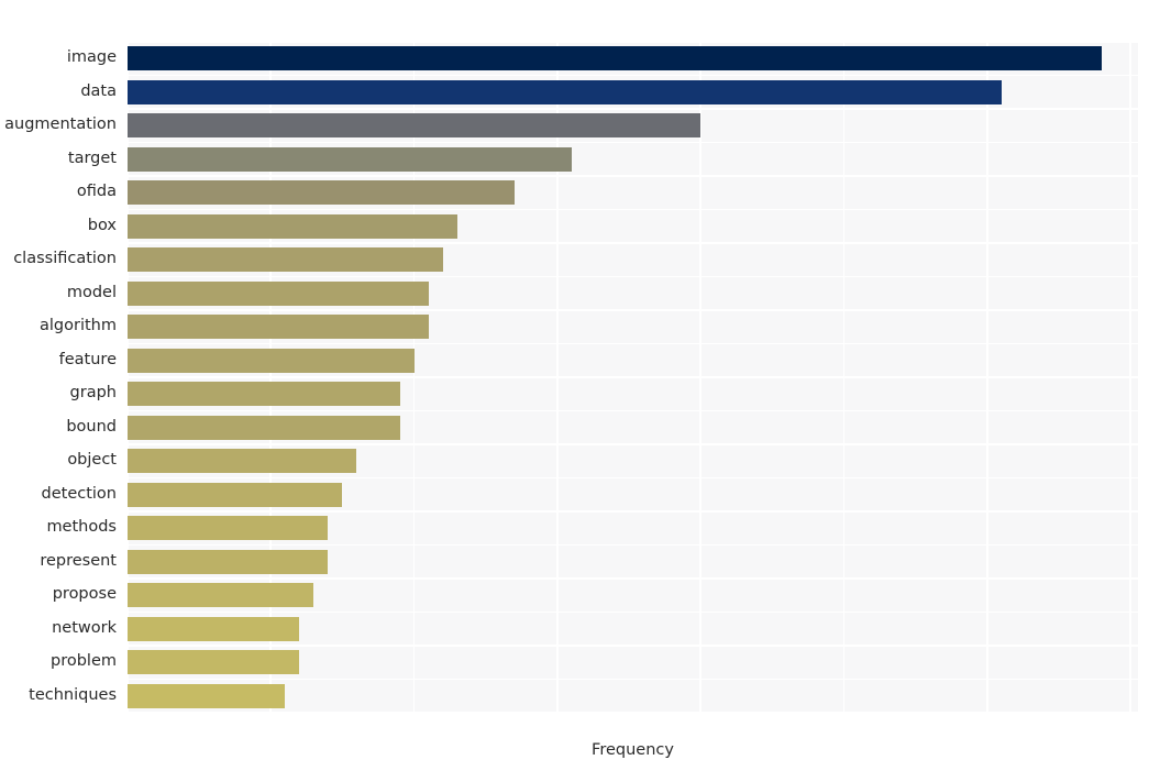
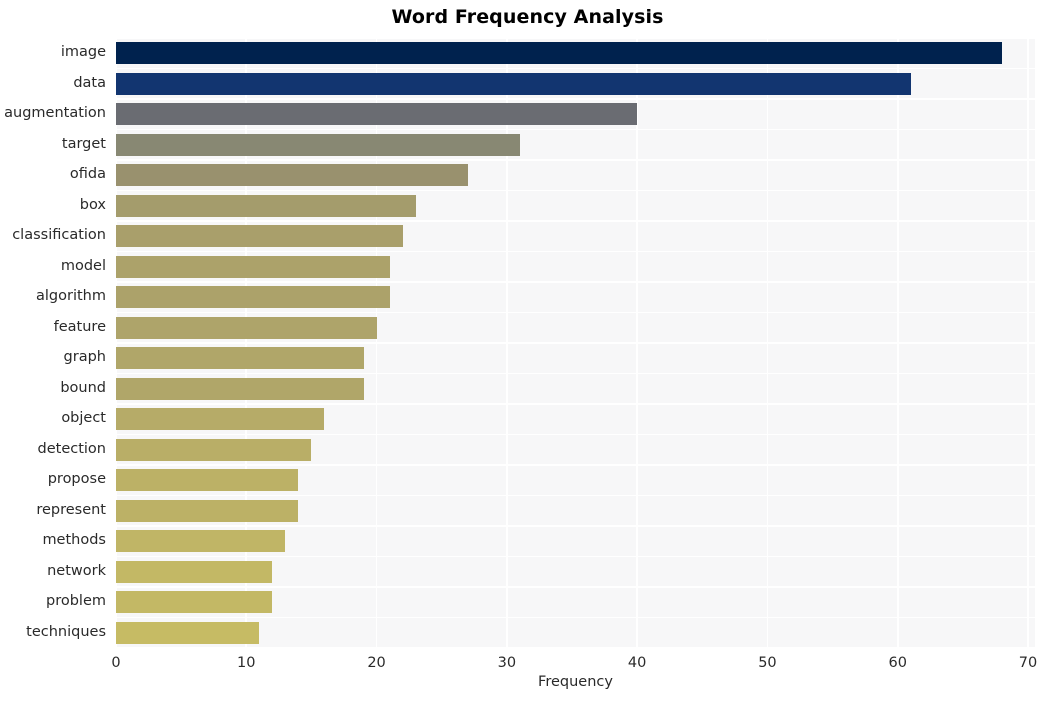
+ Word Frequency Analysis
  image
  data
  augmentation
  target
  ofida
  box
  classification
  model
  algorithm
  feature
  graph
  bound
  object
  detection
- methods
+ propose
  represent
- propose
+ methods
  network
  problem
  techniques
+ 0
+ 10
+ 20
+ 30
+ 40
+ 50
+ 60
+ 70
  Frequency
